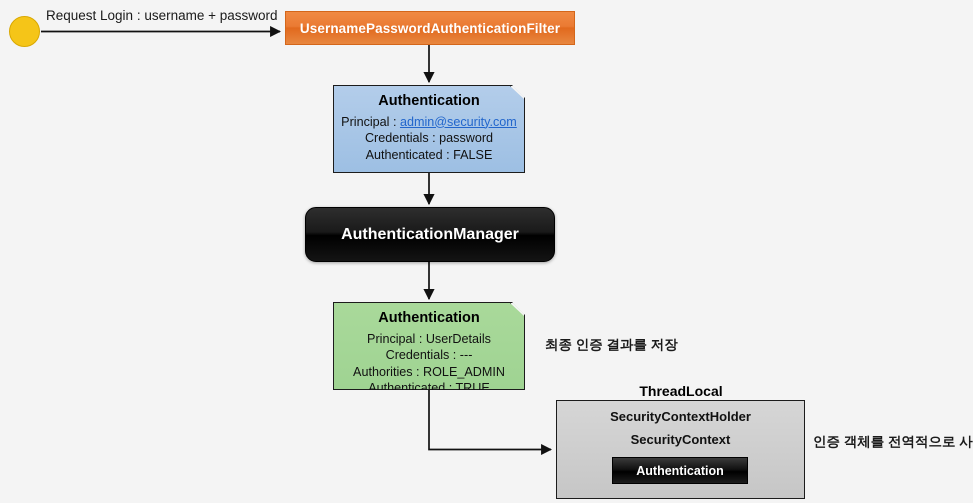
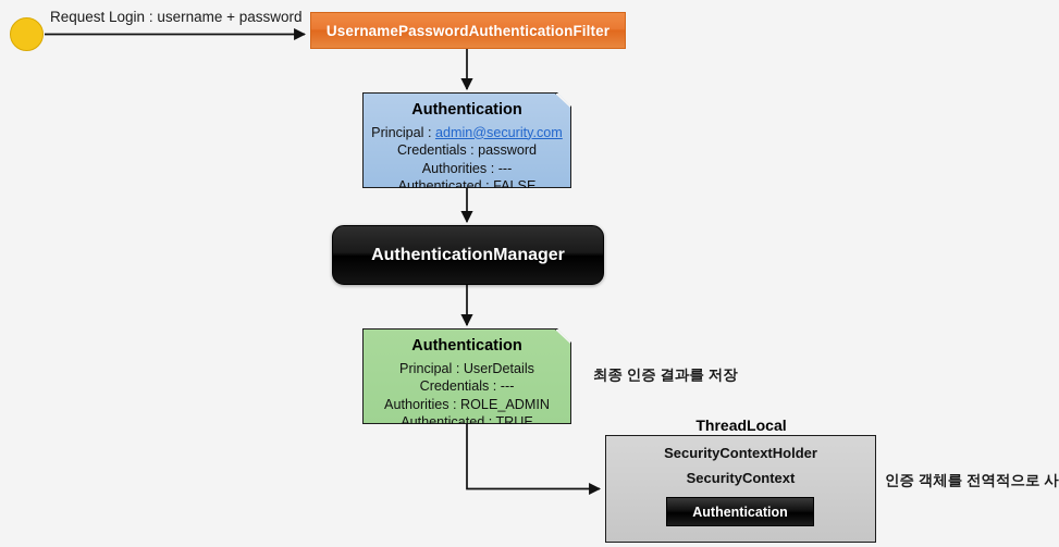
  Request Login : username + password
  UsernamePasswordAuthenticationFilter
  Authentication
  Principal : admin@security.com
  Credentials : password
+ Authorities : ---
  Authenticated : FALSE
  AuthenticationManager
  Authentication
  Principal : UserDetails
  Credentials : ---
  Authorities : ROLE_ADMIN
  Authenticated : TRUE
  최종 인증 결과를 저장
  ThreadLocal
  SecurityContextHolder
  SecurityContext
  Authentication
  인증 객체를 전역적으로 사
